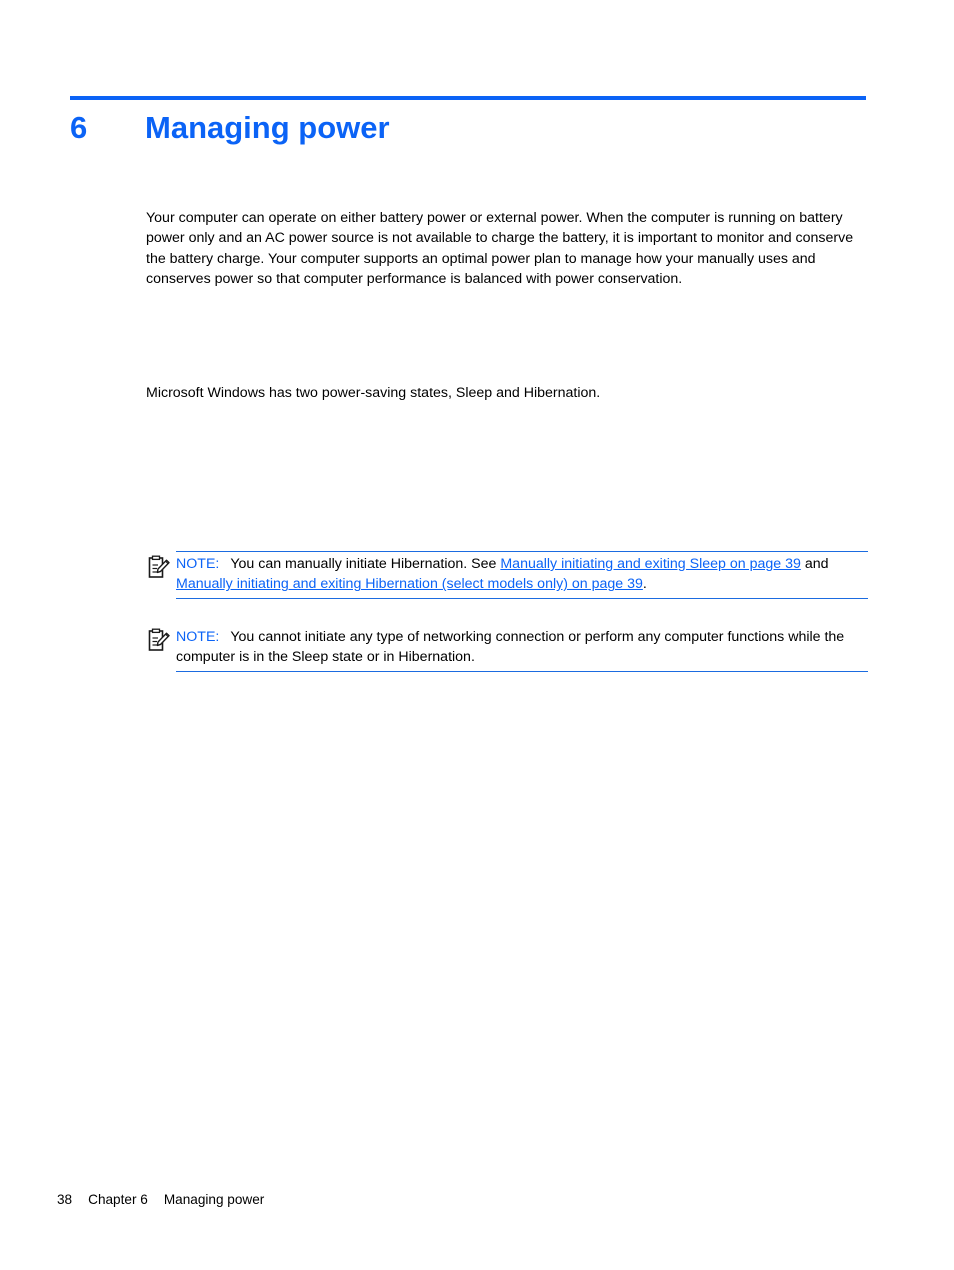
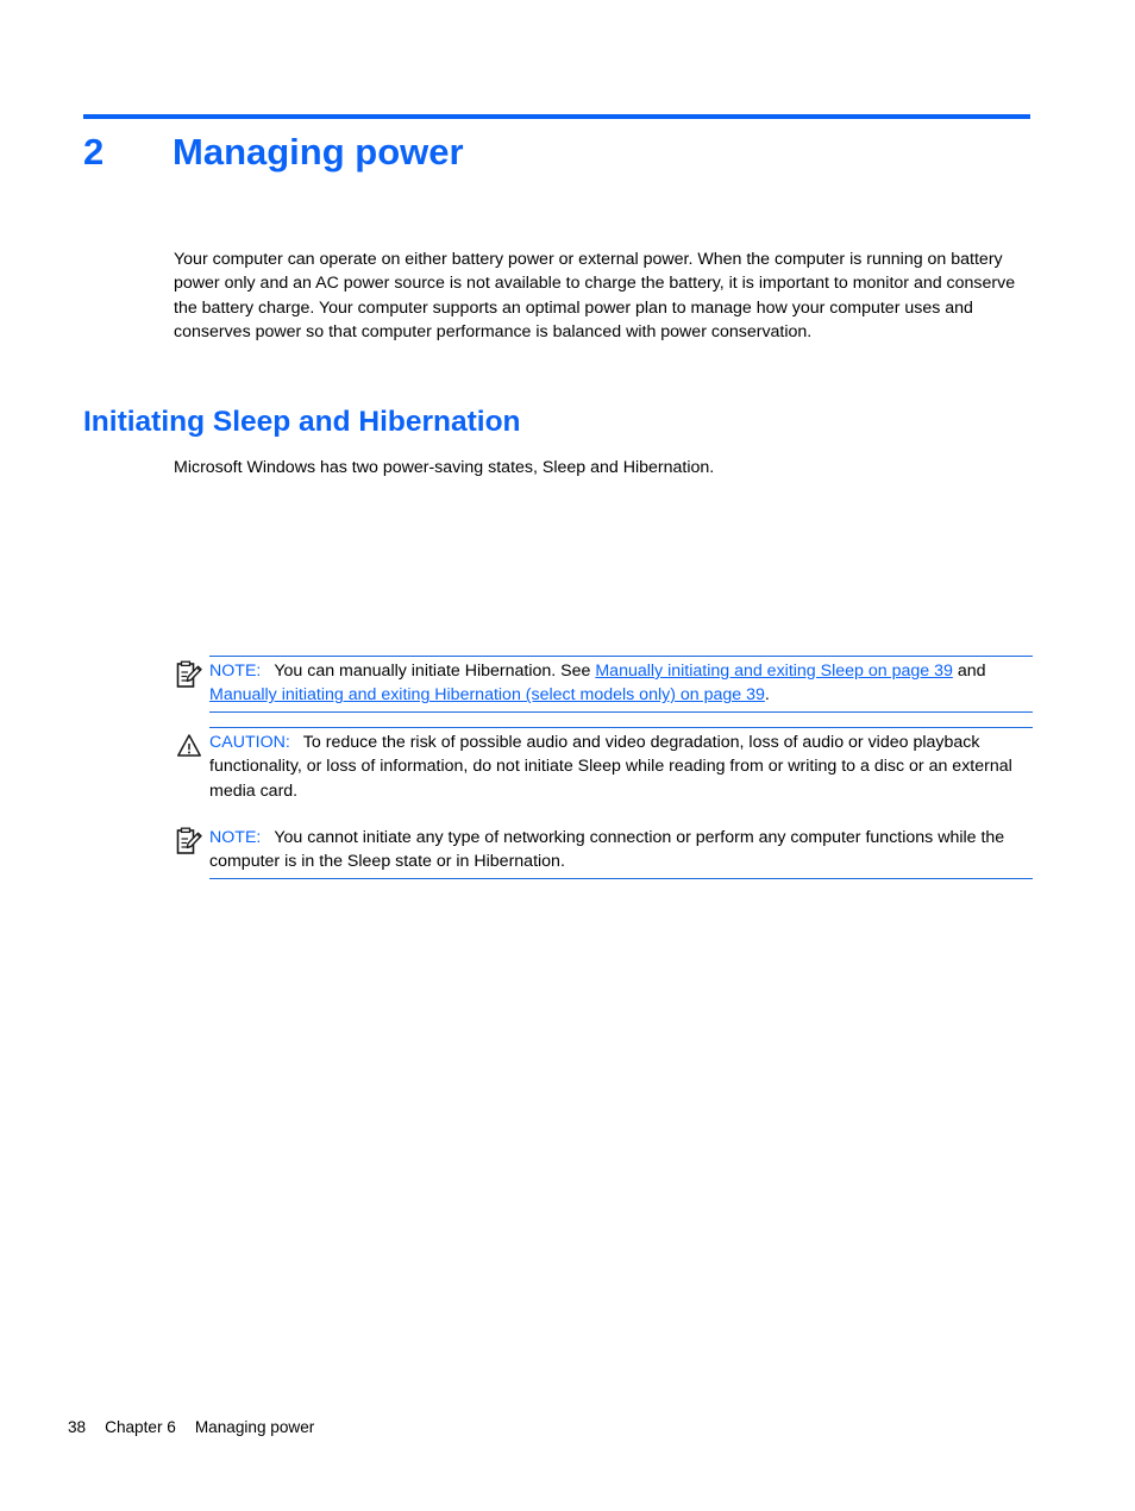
- 6
+ 2
  Managing power
- Your computer can operate on either battery power or external power. When the computer is running on battery power only and an AC power source is not available to charge the battery, it is important to monitor and conserve the battery charge. Your computer supports an optimal power plan to manage how your manually uses and conserves power so that computer performance is balanced with power conservation.
+ Your computer can operate on either battery power or external power. When the computer is running on battery power only and an AC power source is not available to charge the battery, it is important to monitor and conserve the battery charge. Your computer supports an optimal power plan to manage how your computer uses and conserves power so that computer performance is balanced with power conservation.
+ Initiating Sleep and Hibernation
  Microsoft Windows has two power-saving states, Sleep and Hibernation.
  NOTE: You can manually initiate Hibernation. See Manually initiating and exiting Sleep on page 39 and Manually initiating and exiting Hibernation (select models only) on page 39.
+ CAUTION: To reduce the risk of possible audio and video degradation, loss of audio or video playback functionality, or loss of information, do not initiate Sleep while reading from or writing to a disc or an external media card.
  NOTE: You cannot initiate any type of networking connection or perform any computer functions while the computer is in the Sleep state or in Hibernation.
  38 Chapter 6 Managing power
